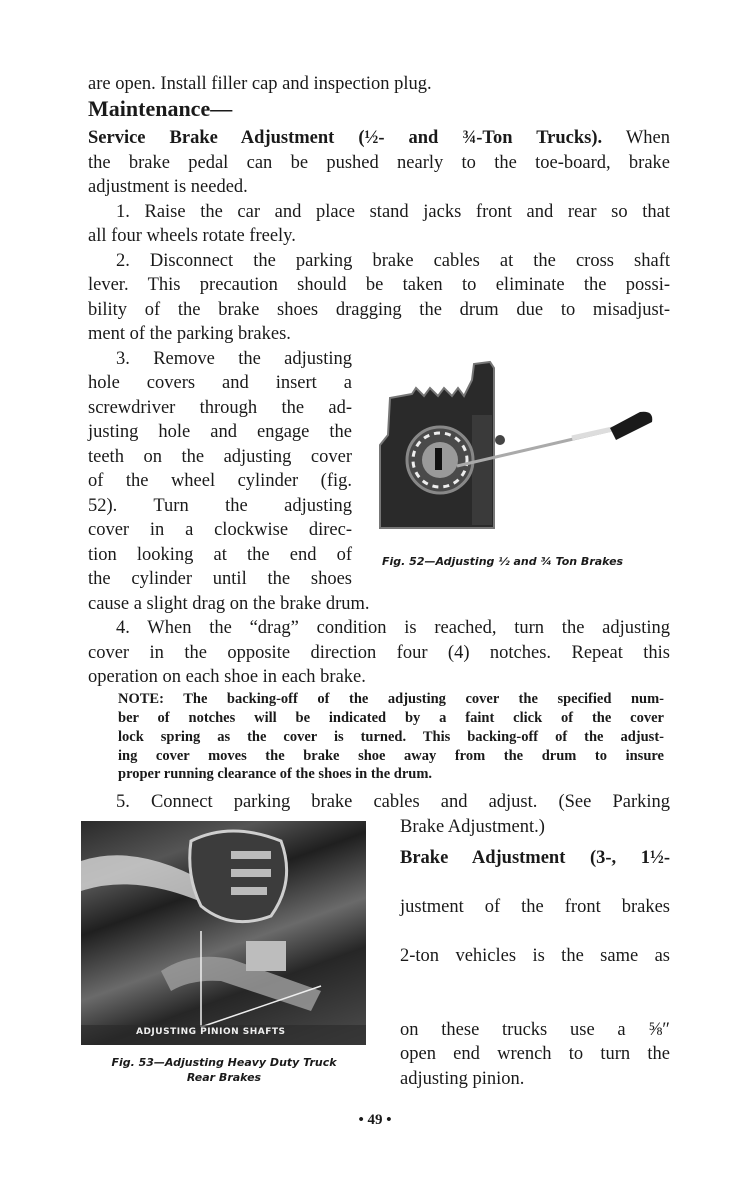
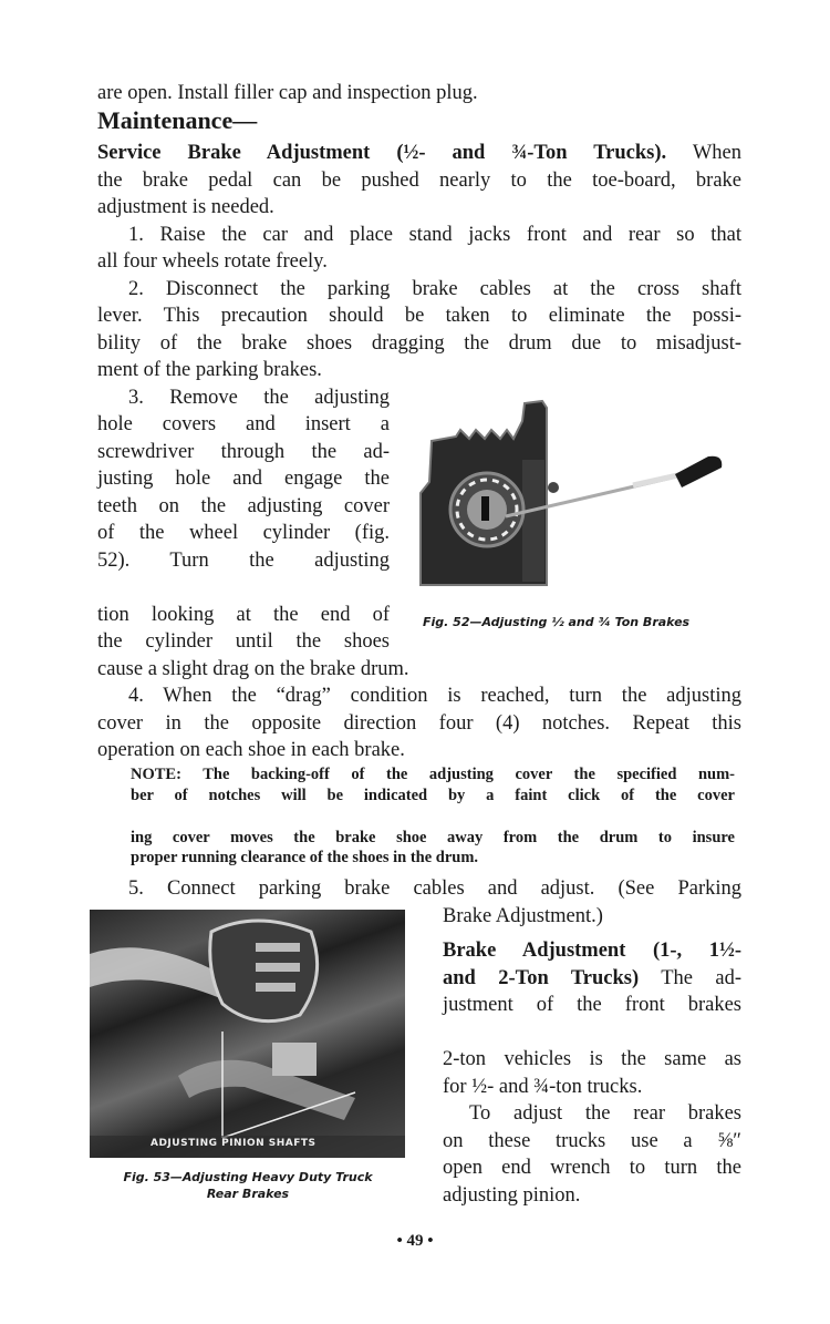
  are open. Install filler cap and inspection plug.
  Maintenance—
  Service Brake Adjustment (½- and ¾-Ton Trucks). When
  the brake pedal can be pushed nearly to the toe-board, brake
  adjustment is needed.
  1. Raise the car and place stand jacks front and rear so that
  all four wheels rotate freely.
  2. Disconnect the parking brake cables at the cross shaft
  lever. This precaution should be taken to eliminate the possi-
  bility of the brake shoes dragging the drum due to misadjust-
  ment of the parking brakes.
  3. Remove the adjusting
  hole covers and insert a
  screwdriver through the ad-
  justing hole and engage the
  teeth on the adjusting cover
  of the wheel cylinder (fig.
  52). Turn the adjusting
- cover in a clockwise direc-
  tion looking at the end of
  the cylinder until the shoes
  cause a slight drag on the brake drum.
  Fig. 52—Adjusting ½ and ¾ Ton Brakes
  4. When the “drag” condition is reached, turn the adjusting
  cover in the opposite direction four (4) notches. Repeat this
  operation on each shoe in each brake.
  NOTE: The backing-off of the adjusting cover the specified num-
  ber of notches will be indicated by a faint click of the cover
- lock spring as the cover is turned. This backing-off of the adjust-
  ing cover moves the brake shoe away from the drum to insure
  proper running clearance of the shoes in the drum.
  5. Connect parking brake cables and adjust. (See Parking
  Brake Adjustment.)
  ADJUSTING PINION SHAFTS
  Fig. 53—Adjusting Heavy Duty Truck
  Rear Brakes
- Brake Adjustment (3-, 1½-
+ Brake Adjustment (1-, 1½-
+ and 2-Ton Trucks) The ad-
  justment of the front brakes
  2-ton vehicles is the same as
+ for ½- and ¾-ton trucks.
+ To adjust the rear brakes
  on these trucks use a ⅝″
  open end wrench to turn the
  adjusting pinion.
  • 49 •
